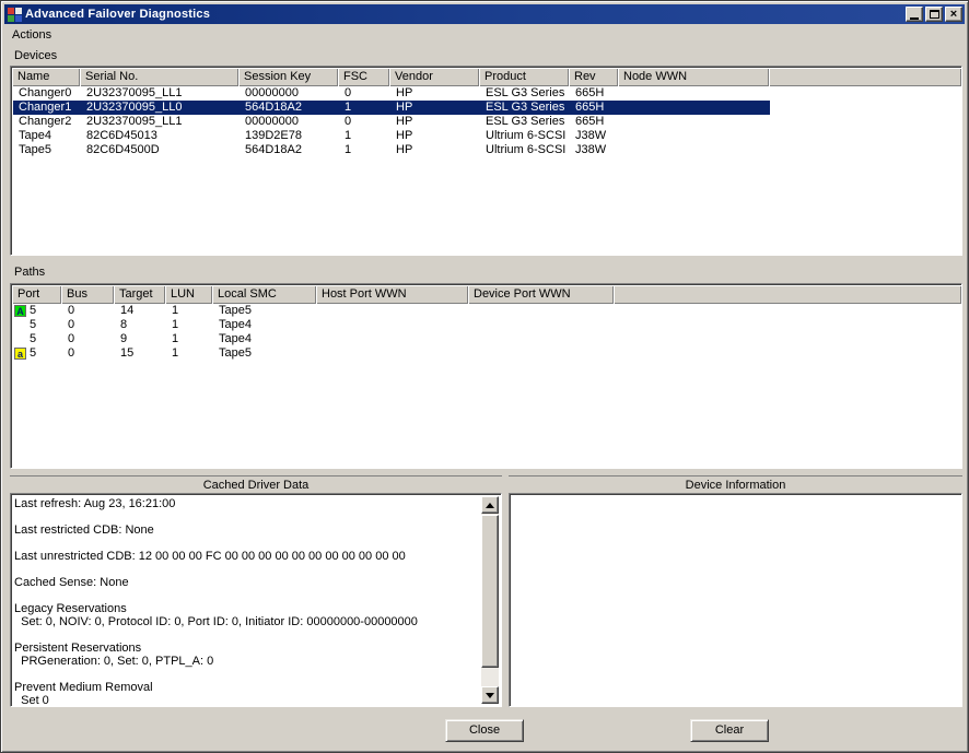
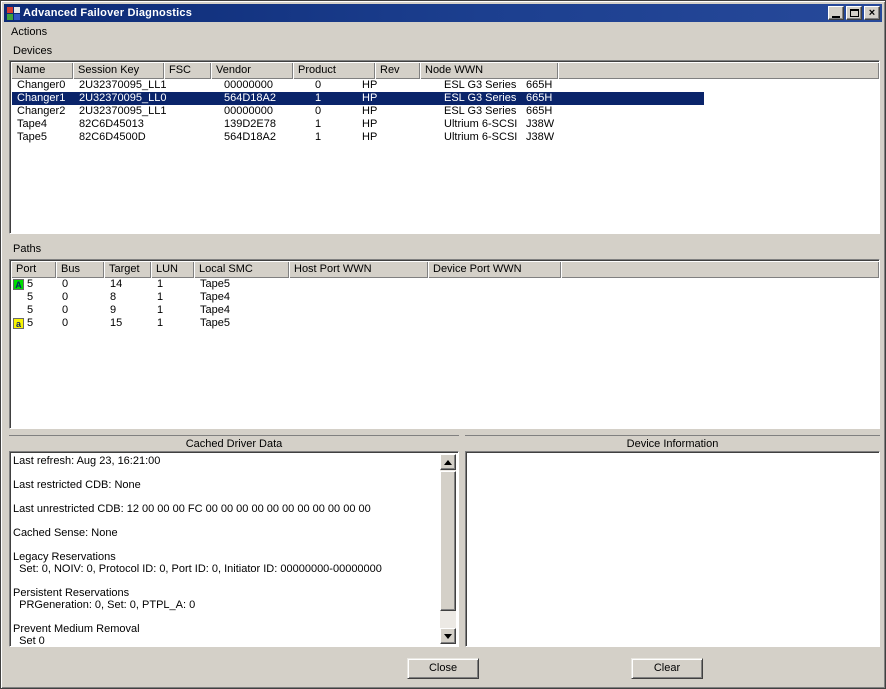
  Advanced Failover Diagnostics
  ×
  Actions
  Devices
  Name
- Serial No.
  Session Key
  FSC
  Vendor
  Product
  Rev
  Node WWN
  Changer0
  2U32370095_LL1
  00000000
  0
  HP
  ESL G3 Series
  665H
  Changer1
  2U32370095_LL0
  564D18A2
  1
  HP
  ESL G3 Series
  665H
  Changer2
  2U32370095_LL1
  00000000
  0
  HP
  ESL G3 Series
  665H
  Tape4
  82C6D45013
  139D2E78
  1
  HP
  Ultrium 6-SCSI
  J38W
  Tape5
  82C6D4500D
  564D18A2
  1
  HP
  Ultrium 6-SCSI
  J38W
  Paths
  Port
  Bus
  Target
  LUN
  Local SMC
  Host Port WWN
  Device Port WWN
  A
  5
  0
  14
  1
  Tape5
  5
  0
  8
  1
  Tape4
  5
  0
  9
  1
  Tape4
  a
  5
  0
  15
  1
  Tape5
  Cached Driver Data
  Device Information
  Last refresh: Aug 23, 16:21:00
  Last restricted CDB: None
  Last unrestricted CDB: 12 00 00 00 FC 00 00 00 00 00 00 00 00 00 00 00
  Cached Sense: None
  Legacy Reservations
  Set: 0, NOIV: 0, Protocol ID: 0, Port ID: 0, Initiator ID: 00000000-00000000
  Persistent Reservations
  PRGeneration: 0, Set: 0, PTPL_A: 0
  Prevent Medium Removal
  Set 0
  Close
  Clear
